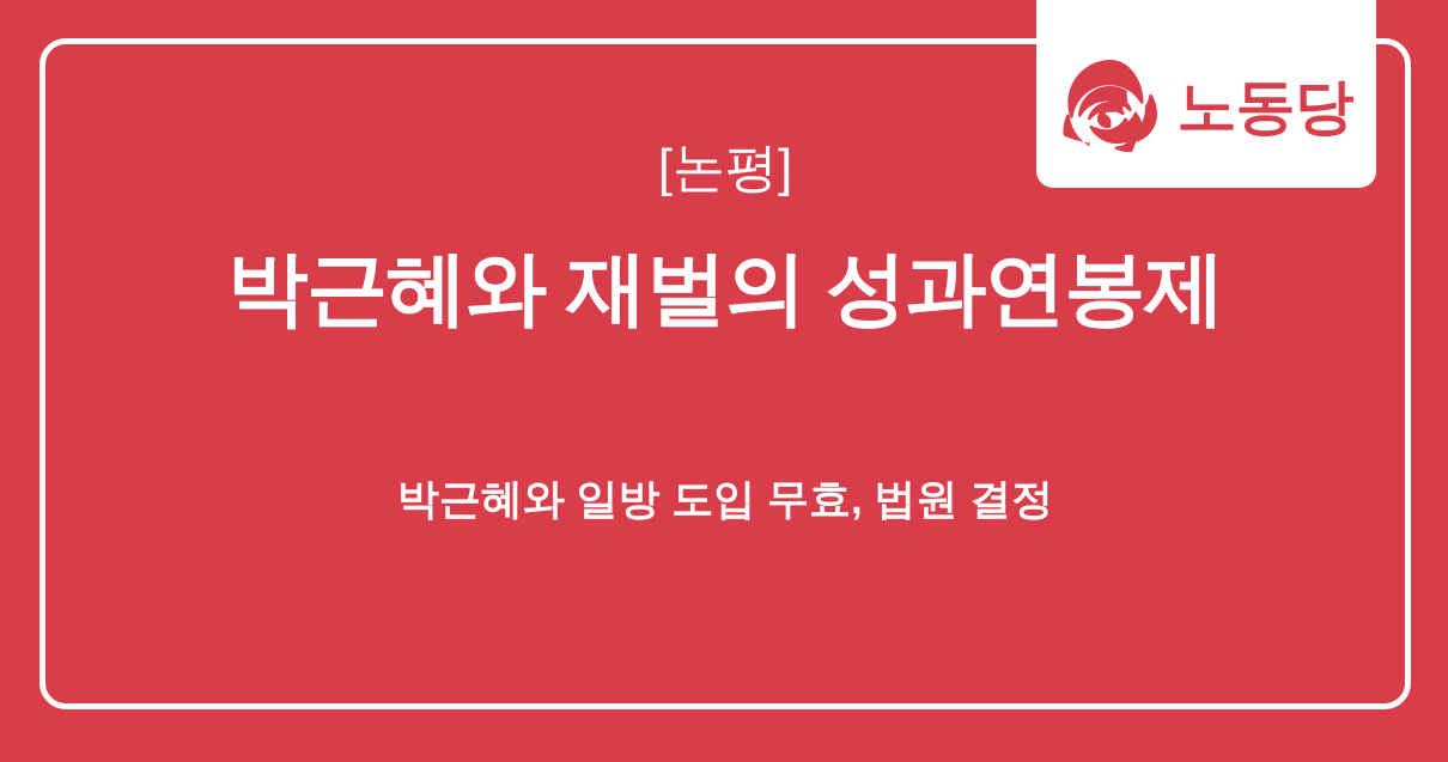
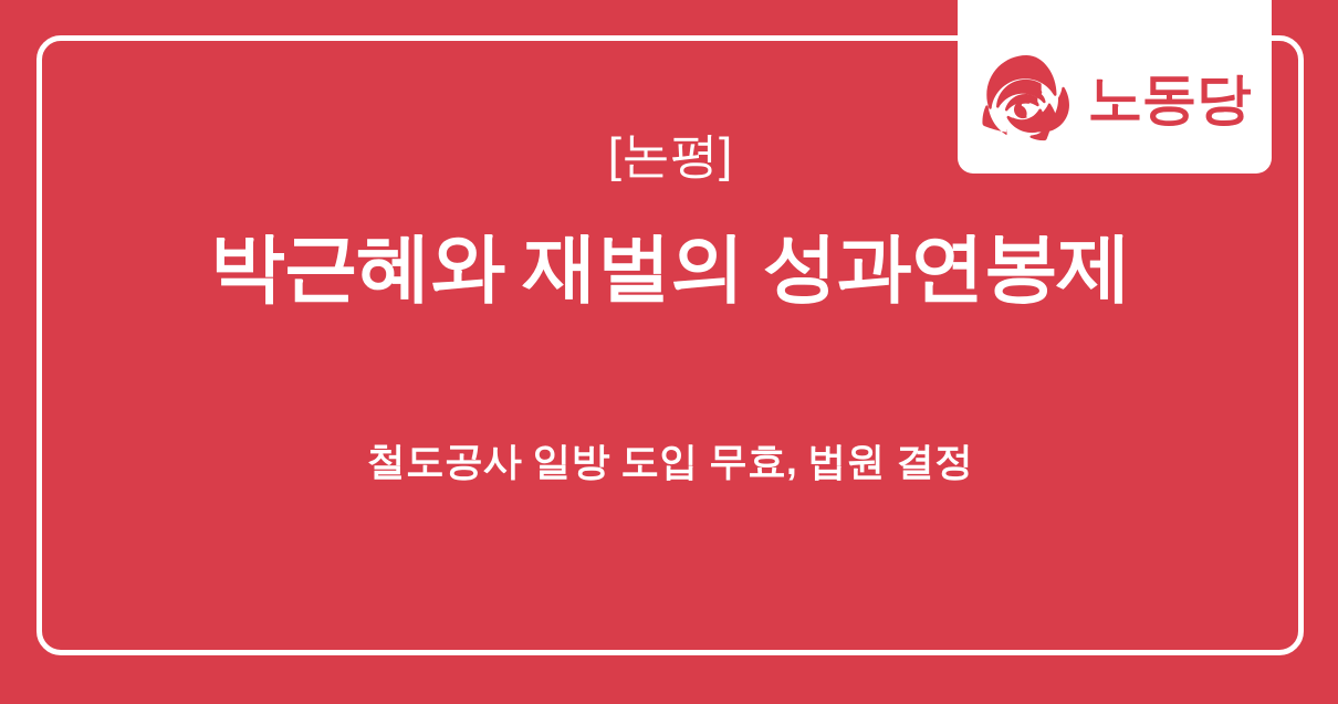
  노동당
  [논평]
  박근혜와 재벌의 성과연봉제
- 박근혜와 일방 도입 무효, 법원 결정
+ 철도공사 일방 도입 무효, 법원 결정
